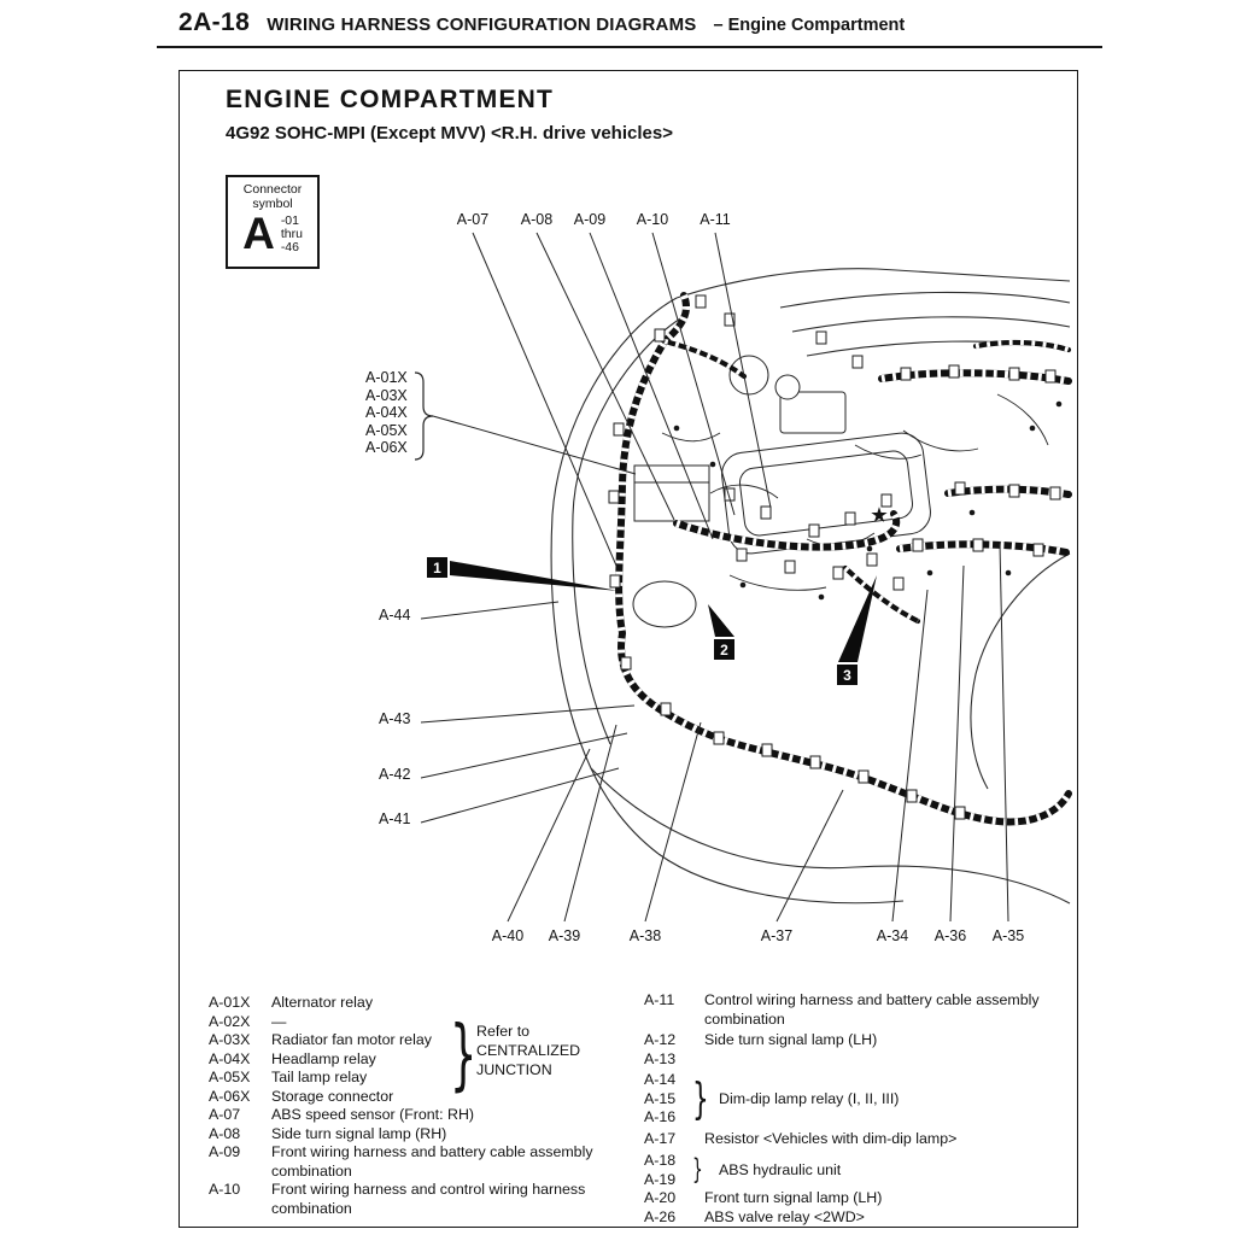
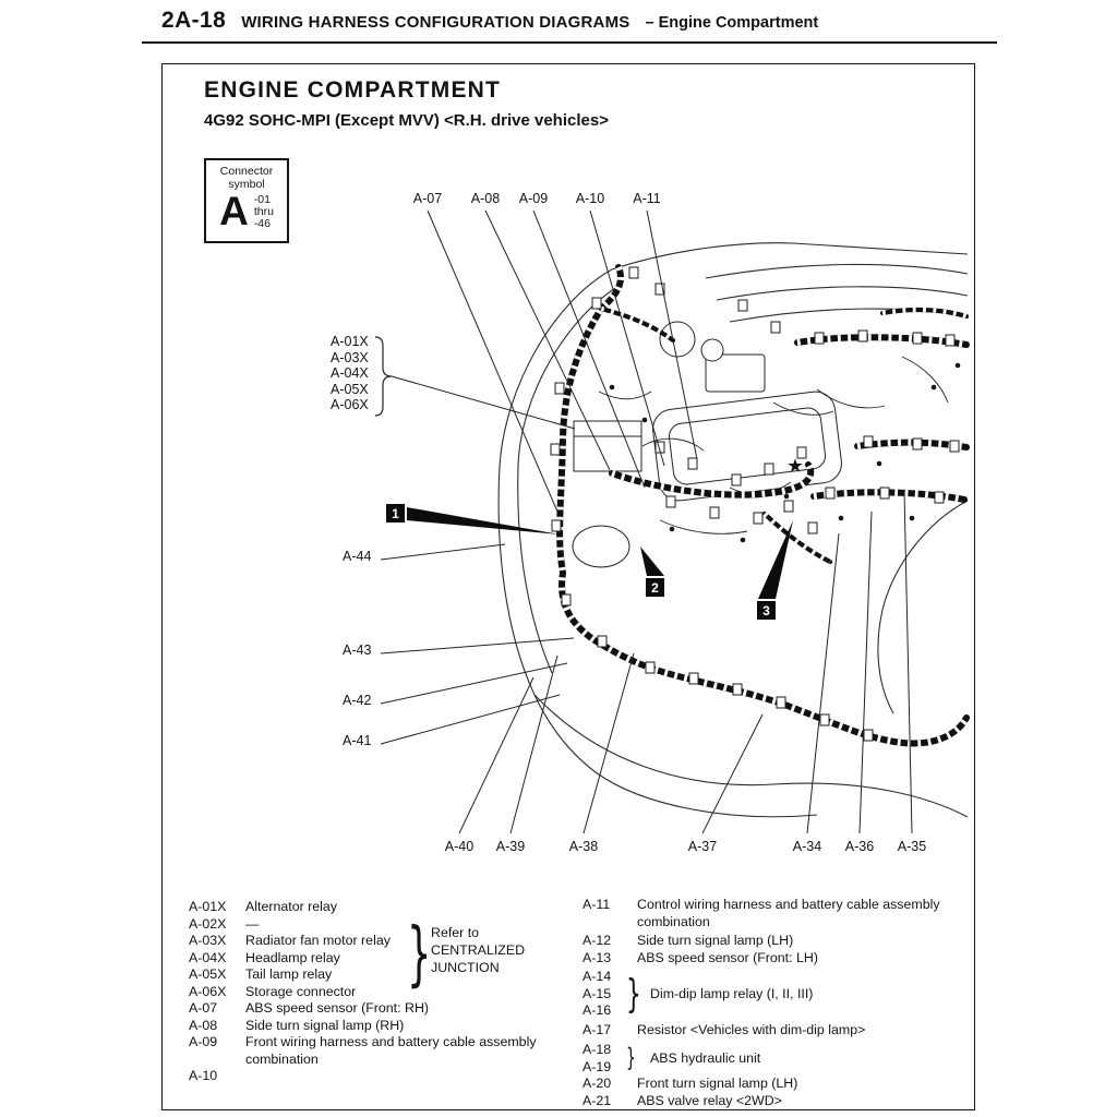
  2A-18
  WIRING HARNESS CONFIGURATION DIAGRAMS
  – Engine Compartment
  ENGINE COMPARTMENT
  4G92 SOHC-MPI (Except MVV) <R.H. drive vehicles>
  Connector
  symbol
  A
  -01
  thru
  -46
  1
  2
  3
  ★
  A-07
  A-08
  A-09
  A-10
  A-11
  A-01X
  A-03X
  A-04X
  A-05X
  A-06X
  A-44
  A-43
  A-42
  A-41
  A-40
  A-39
  A-38
  A-37
  A-34
  A-36
  A-35
  A-01X
  Alternator relay
  A-02X
  —
  A-03X
  Radiator fan motor relay
  A-04X
  Headlamp relay
  A-05X
  Tail lamp relay
  A-06X
  Storage connector
  A-07
  ABS speed sensor (Front: RH)
  A-08
  Side turn signal lamp (RH)
  A-09
  Front wiring harness and battery cable assembly combination
  A-10
- Front wiring harness and control wiring harness combination
  }
  Refer to
  CENTRALIZED
  JUNCTION
  A-11
  Control wiring harness and battery cable assembly combination
  A-12
  Side turn signal lamp (LH)
  A-13
+ ABS speed sensor (Front: LH)
  A-14
  A-15
  A-16
  }
  Dim-dip lamp relay (I, II, III)
  A-17
  Resistor <Vehicles with dim-dip lamp>
  A-18
  A-19
  }
  ABS hydraulic unit
  A-20
  Front turn signal lamp (LH)
- A-26
+ A-21
  ABS valve relay <2WD>
